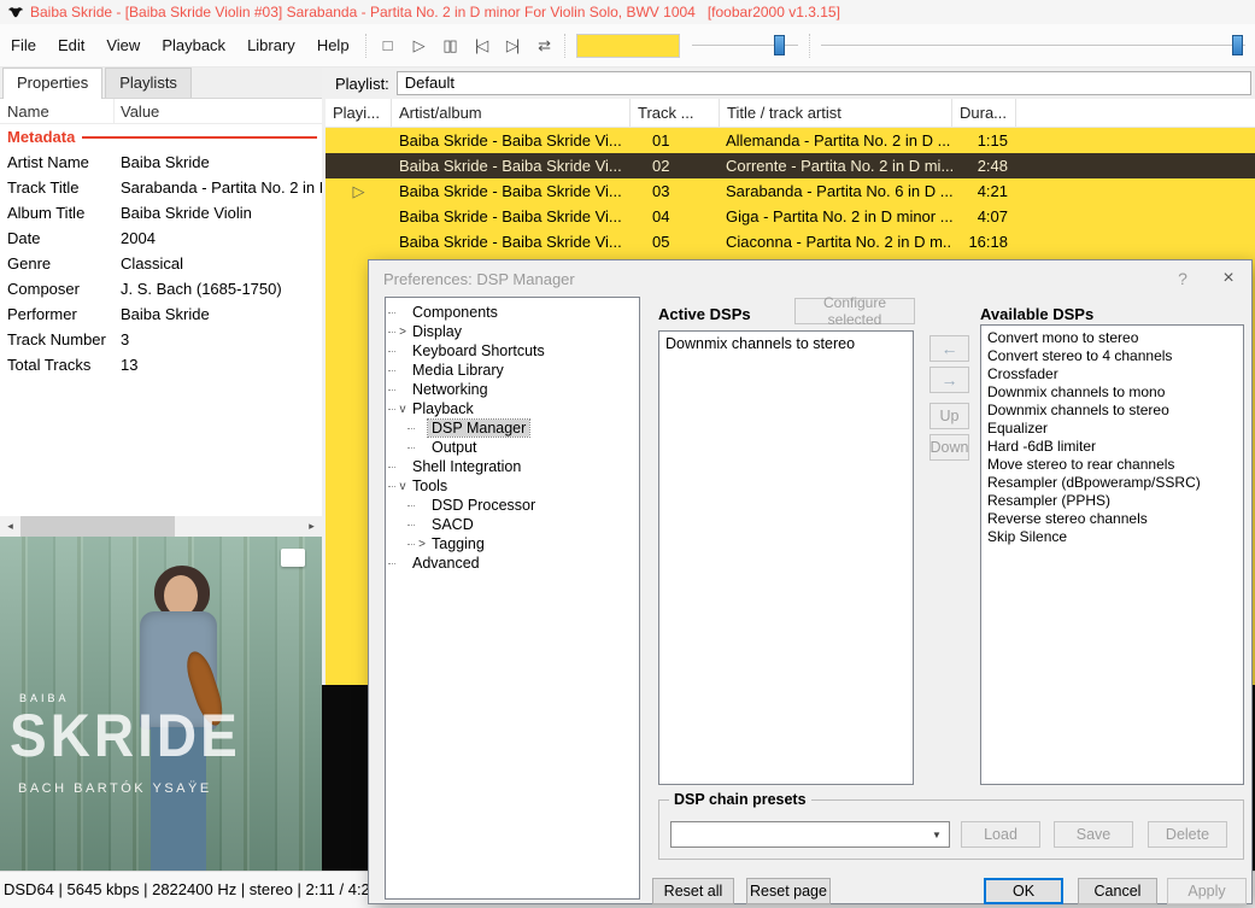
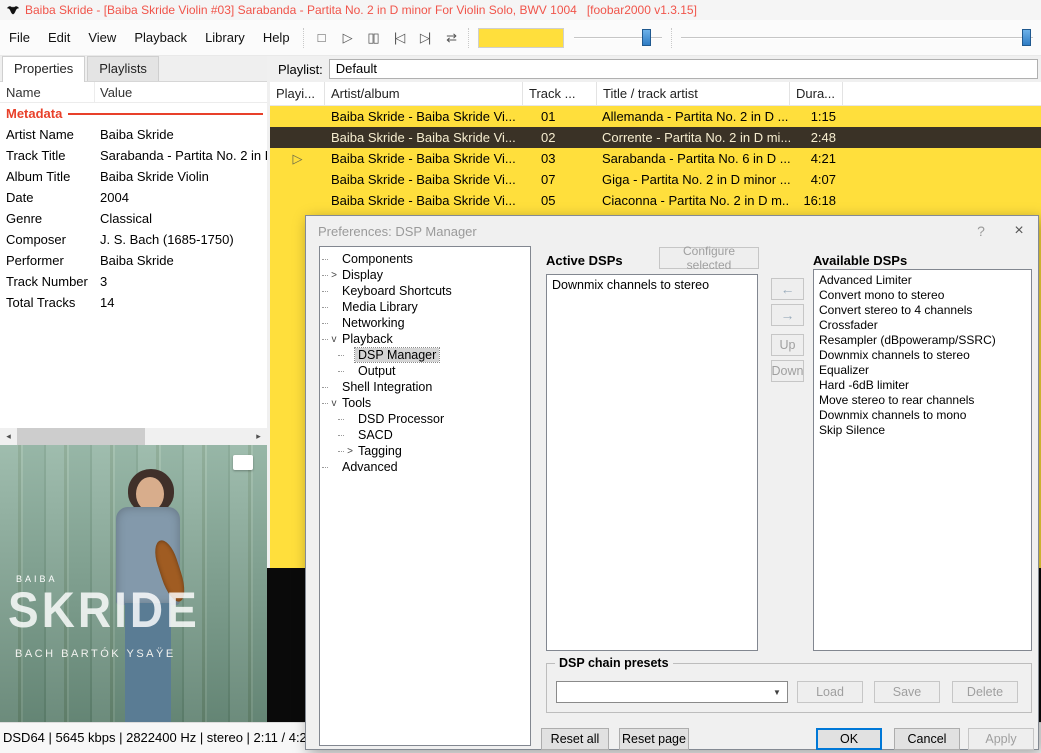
  Baiba Skride - [Baiba Skride Violin #03] Sarabanda - Partita No. 2 in D minor For Violin Solo, BWV 1004 [foobar2000 v1.3.15]
  File
  Edit
  View
  Playback
  Library
  Help
  □
  ▷
  ▯▯
  |◁
  ▷|
  ⇄
  Properties
  Playlists
  Name
  Value
  Metadata
  Artist Name
  Baiba Skride
  Track Title
  Sarabanda - Partita No. 2 in
  Album Title
  Baiba Skride Violin
  Date
  2004
  Genre
  Classical
  Composer
  J. S. Bach (1685-1750)
  Performer
  Baiba Skride
  Track Number
  3
  Total Tracks
- 13
+ 14
  ◂
  ▸
  BAIBA
  SKRIDE
  BACH BARTÓK YSAŸE
  Playlist:
  Default
  Playi...
  Artist/album
  Track ...
  Title / track artist
  Dura...
  Baiba Skride - Baiba Skride Vi...
  01
  Allemanda - Partita No. 2 in D ...
  1:15
  Baiba Skride - Baiba Skride Vi...
  02
  Corrente - Partita No. 2 in D mi...
  2:48
  ▷
  Baiba Skride - Baiba Skride Vi...
  03
  Sarabanda - Partita No. 6 in D ...
  4:21
  Baiba Skride - Baiba Skride Vi...
- 04
+ 07
  Giga - Partita No. 2 in D minor ...
  4:07
  Baiba Skride - Baiba Skride Vi...
  05
  Ciaconna - Partita No. 2 in D m..
  16:18
  DSD64 | 5645 kbps | 2822400 Hz | stereo | 2:11 / 4:2
  Preferences: DSP Manager
  ?
  ×
  Components
  >
  Display
  Keyboard Shortcuts
  Media Library
  Networking
  v
  Playback
  DSP Manager
  Output
  Shell Integration
  v
  Tools
  DSD Processor
  SACD
  >
  Tagging
  Advanced
  Active DSPs
  Configure selected
  Downmix channels to stereo
  ←
  →
  Up
  Down
  Available DSPs
+ Advanced Limiter
  Convert mono to stereo
  Convert stereo to 4 channels
  Crossfader
- Downmix channels to mono
+ Resampler (dBpoweramp/SSRC)
  Downmix channels to stereo
  Equalizer
  Hard -6dB limiter
  Move stereo to rear channels
- Resampler (dBpoweramp/SSRC)
+ Downmix channels to mono
- Resampler (PPHS)
- Reverse stereo channels
  Skip Silence
  DSP chain presets
  ▼
  Load
  Save
  Delete
  Reset all
  Reset page
  OK
  Cancel
  Apply
